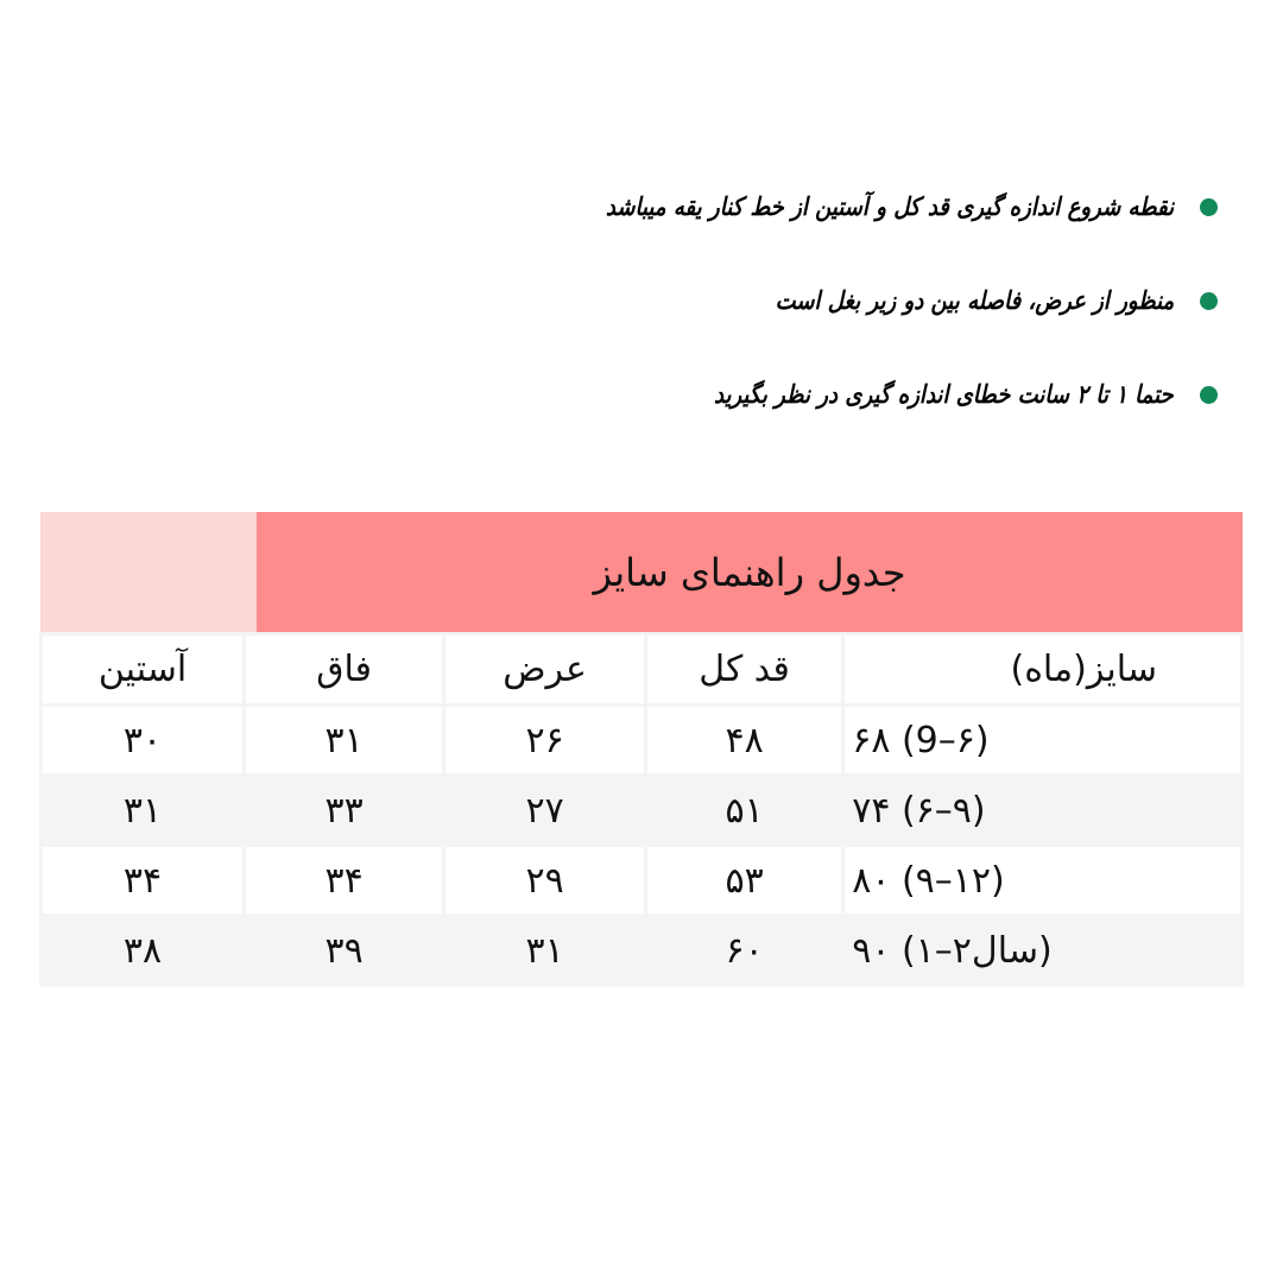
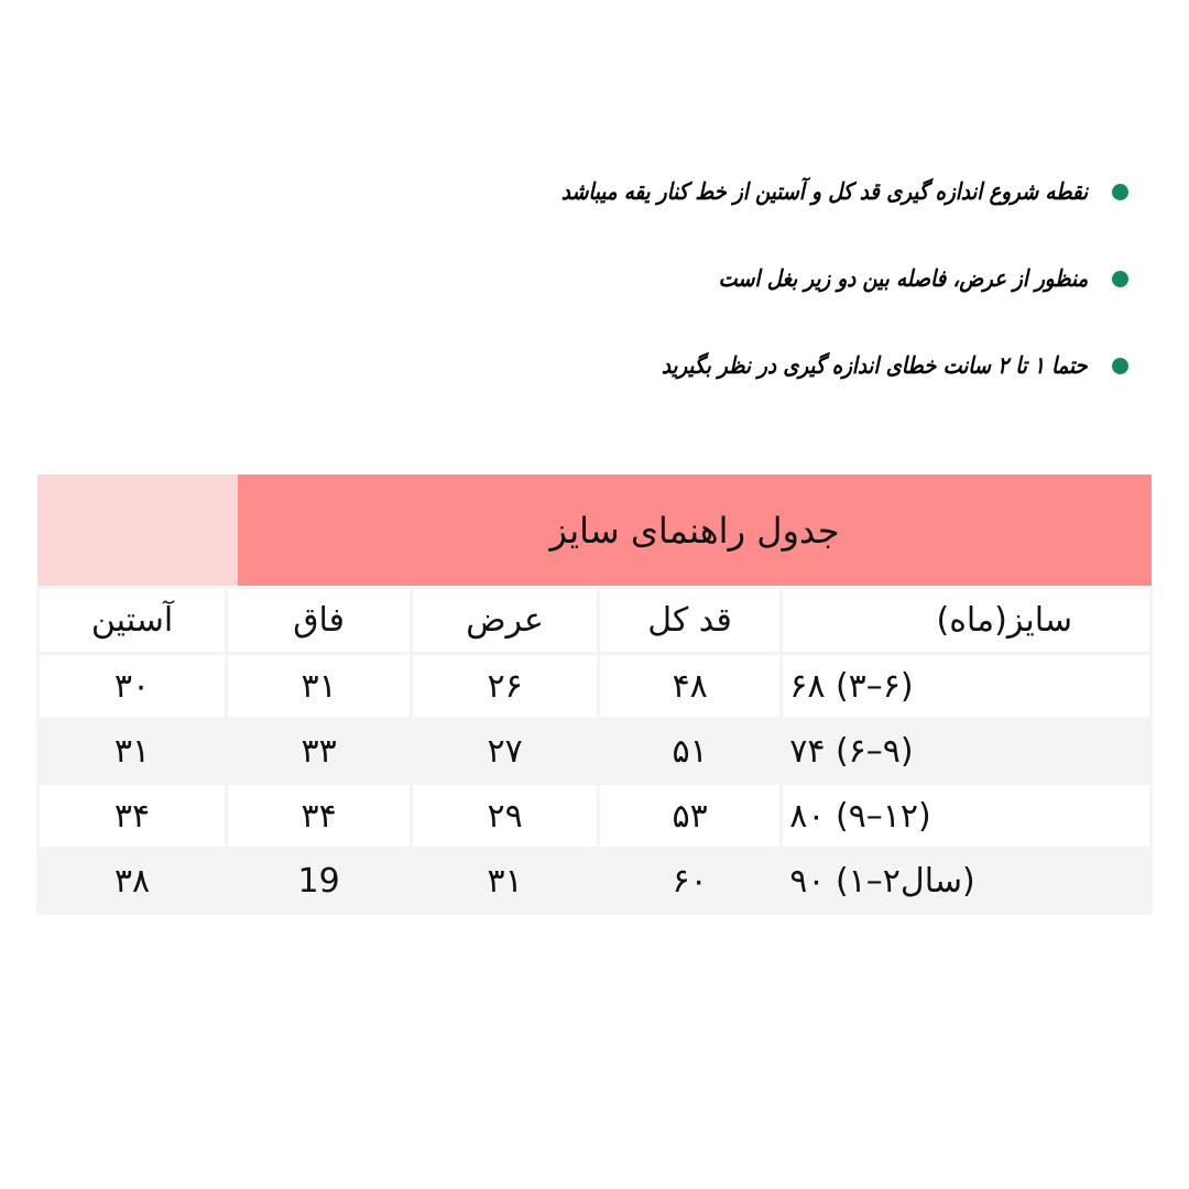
  نقطه شروع اندازه گیری قد کل و آستین از خط کنار یقه میباشد
  منظور از عرض، فاصله بین دو زیر بغل است
  حتما ۱ تا ۲ سانت خطای اندازه گیری در نظر بگیرید
  جدول راهنمای سایز
  آستین	فاق	عرض	قد کل	سایز(ماه)
- ۳۰	۳۱	۲۶	۴۸	۶۸ (9–۶)
+ ۳۰	۳۱	۲۶	۴۸	۶۸ (۳–۶)
  ۳۱	۳۳	۲۷	۵۱	۷۴ (۶–۹)
  ۳۴	۳۴	۲۹	۵۳	۸۰ (۹–۱۲)
- ۳۸	۳۹	۳۱	۶۰	۹۰ (۱–۲سال)
+ ۳۸	19	۳۱	۶۰	۹۰ (۱–۲سال)
